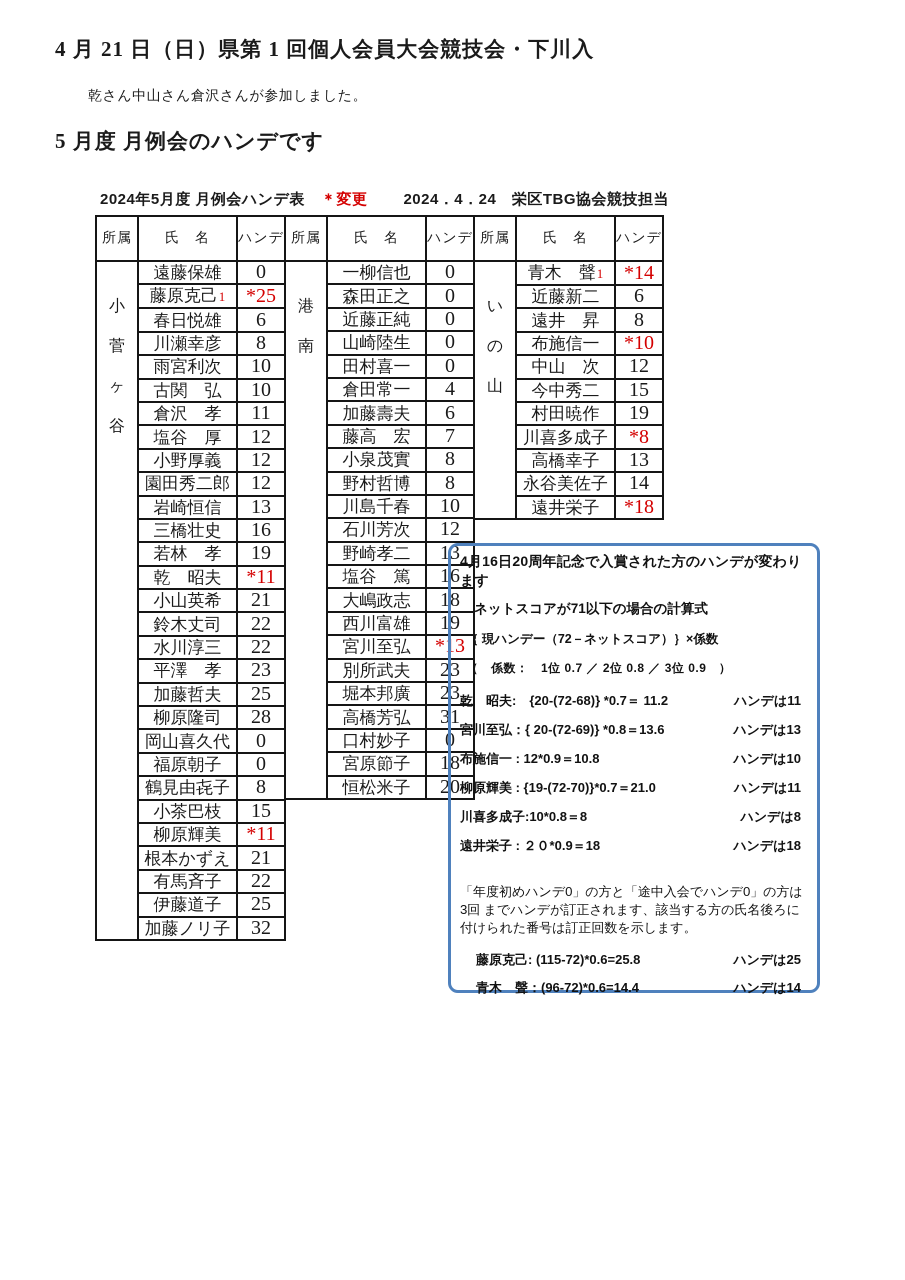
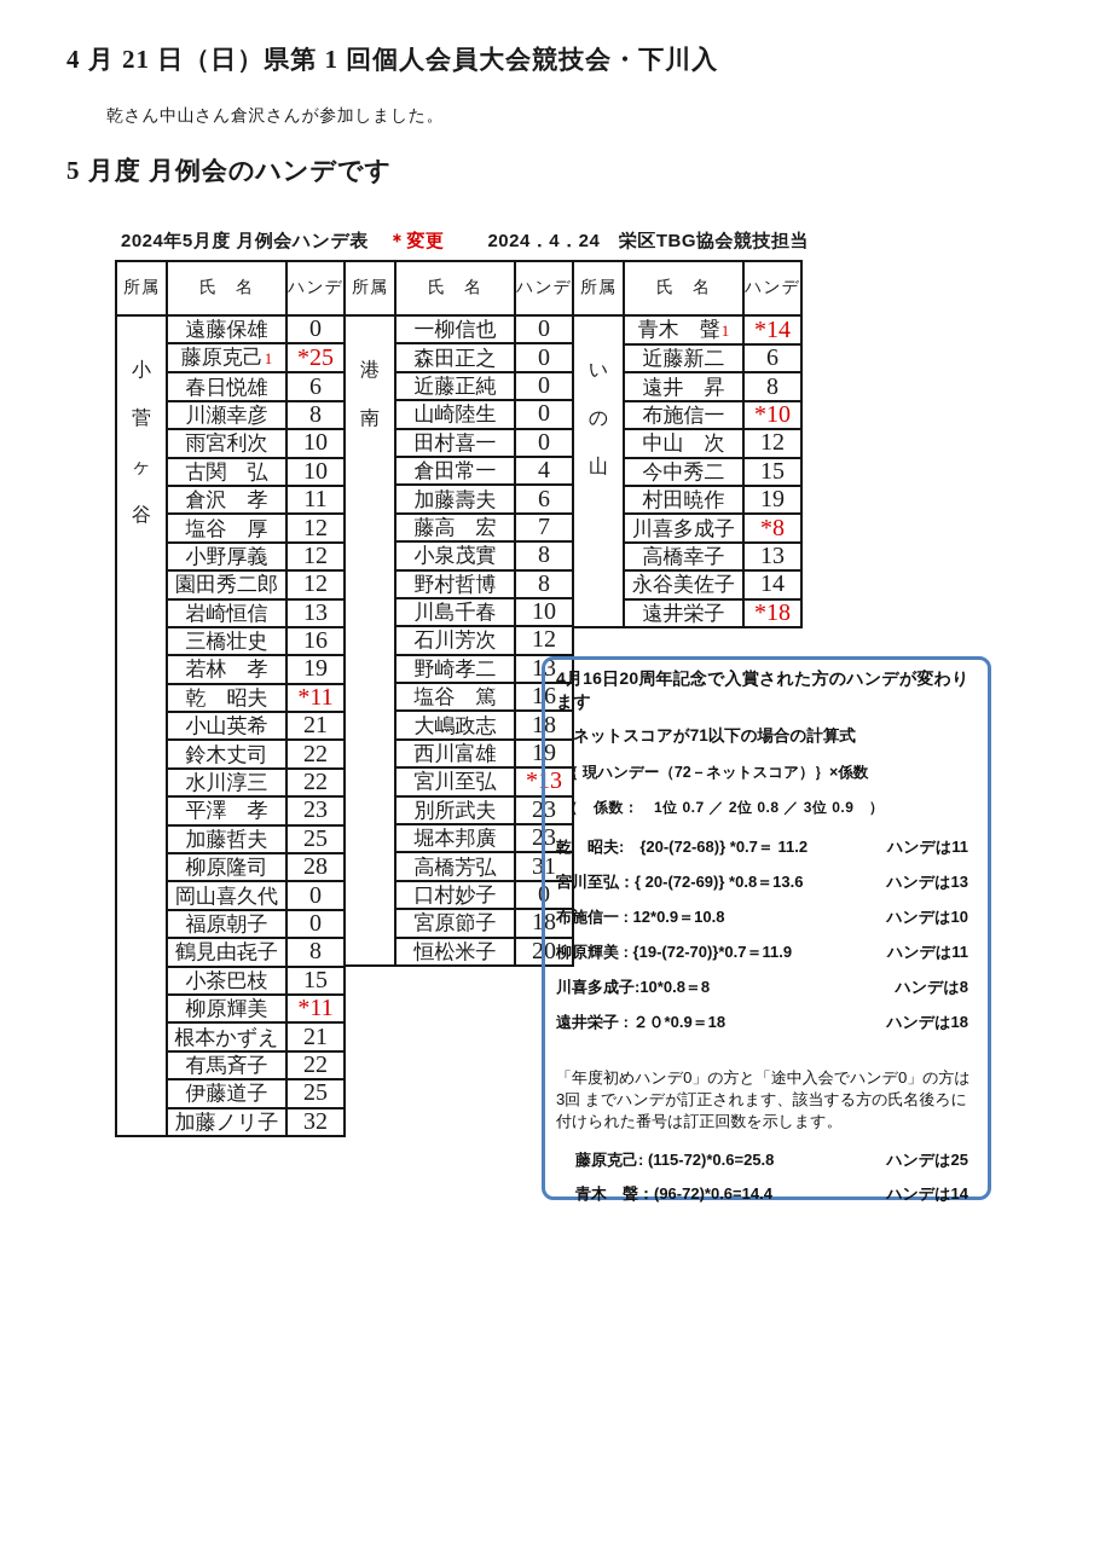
  4 月 21 日（日）県第 1 回個人会員大会競技会・下川入
  乾さん中山さん倉沢さんが参加しました。
  5 月度 月例会のハンデです
  2024年5月度 月例会ハンデ表
  ＊変更
  2024．4．24 栄区TBG協会競技担当
  所属	氏 名	ハンデ
  小菅ヶ谷	遠藤保雄	0
  藤原克己1	*25
  春日悦雄	6
  川瀬幸彦	8
  雨宮利次	10
  古関 弘	10
  倉沢 孝	11
  塩谷 厚	12
  小野厚義	12
  園田秀二郎	12
  岩崎恒信	13
  三橋壮史	16
  若林 孝	19
  乾 昭夫	*11
  小山英希	21
  鈴木丈司	22
  水川淳三	22
  平澤 孝	23
  加藤哲夫	25
  柳原隆司	28
  岡山喜久代	0
  福原朝子	0
  鶴見由㐂子	8
  小茶巴枝	15
  柳原輝美	*11
  根本かずえ	21
  有馬斉子	22
  伊藤道子	25
  加藤ノリ子	32
  所属	氏 名	ハンデ
  港南	一柳信也	0
  森田正之	0
  近藤正純	0
  山崎陸生	0
  田村喜一	0
  倉田常一	4
  加藤壽夫	6
  藤高 宏	7
  小泉茂實	8
  野村哲博	8
  川島千春	10
  石川芳次	12
  野崎孝二	13
  塩谷 篤	16
  大嶋政志	18
  西川富雄	19
  宮川至弘	*13
  別所武夫	23
  堀本邦廣	23
  高橋芳弘	31
  口村妙子	0
  宮原節子	18
  恒松米子	20
  所属	氏 名	ハンデ
  いの山	青木 聲1	*14
  近藤新二	6
  遠井 昇	8
  布施信一	*10
  中山 次	12
  今中秀二	15
  村田暁作	19
  川喜多成子	*8
  高橋幸子	13
  永谷美佐子	14
  遠井栄子	*18
  4月16日20周年記念で入賞された方のハンデが変わります
  ネットスコアが71以下の場合の計算式
  ｛ 現ハンデー（72－ネットスコア）｝×係数
  （ 係数： 1位 0.7 ／ 2位 0.8 ／ 3位 0.9 ）
  乾 昭夫: {20-(72-68)} *0.7＝ 11.2
  ハンデは11
  宮川至弘：{ 20-(72-69)} *0.8＝13.6
  ハンデは13
  布施信一 : 12*0.9＝10.8
  ハンデは10
- 柳原輝美 : {19-(72-70)}*0.7＝21.0
+ 柳原輝美 : {19-(72-70)}*0.7＝11.9
  ハンデは11
  川喜多成子:10*0.8＝8
  ハンデは8
  遠井栄子 : ２０*0.9＝18
  ハンデは18
  「年度初めハンデ0」の方と「途中入会でハンデ0」の方は3回 までハンデが訂正されます、該当する方の氏名後ろに付けられた番号は訂正回数を示します。
  藤原克己: (115-72)*0.6=25.8
  ハンデは25
  青木 聲：(96-72)*0.6=14.4
  ハンデは14
